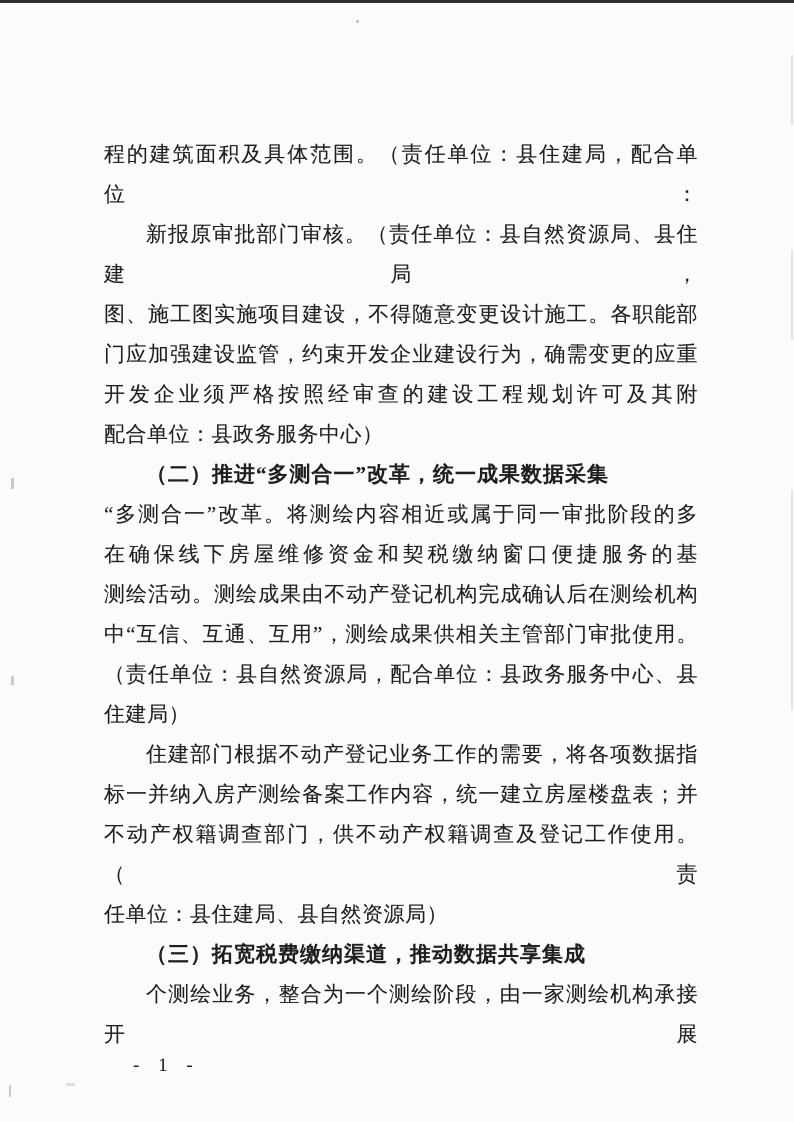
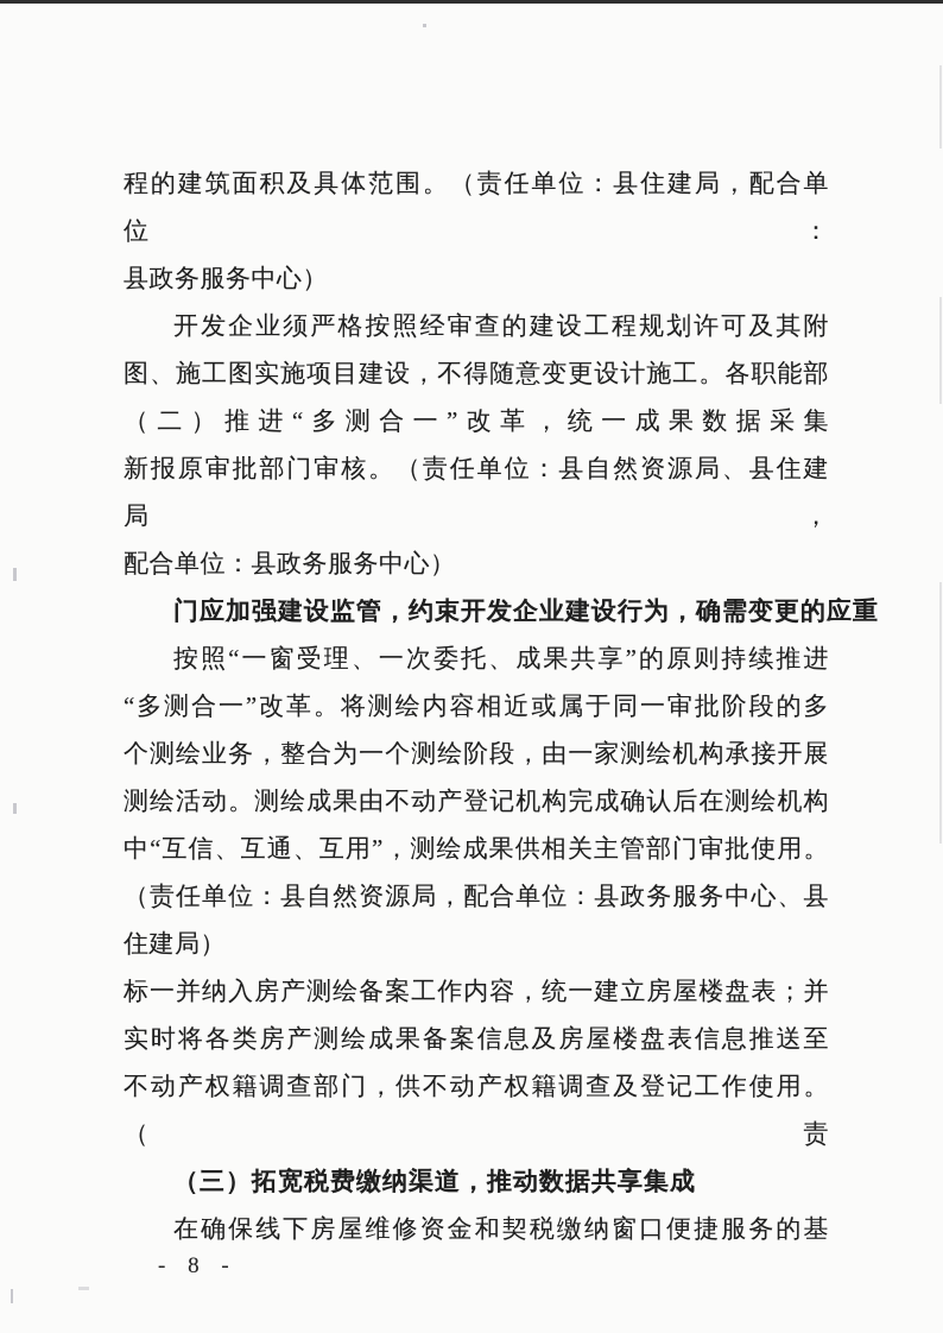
  程的建筑面积及具体范围。（责任单位：县住建局，配合单位：
+ 县政务服务中心）
- 新报原审批部门审核。（责任单位：县自然资源局、县住建局，
+ 开发企业须严格按照经审查的建设工程规划许可及其附
  图、施工图实施项目建设，不得随意变更设计施工。各职能部
- 门应加强建设监管，约束开发企业建设行为，确需变更的应重
+ （二）推进“多测合一”改革，统一成果数据采集
- 开发企业须严格按照经审查的建设工程规划许可及其附
+ 新报原审批部门审核。（责任单位：县自然资源局、县住建局，
  配合单位：县政务服务中心）
- （二）推进“多测合一”改革，统一成果数据采集
+ 门应加强建设监管，约束开发企业建设行为，确需变更的应重
+ 按照“一窗受理、一次委托、成果共享”的原则持续推进
  “多测合一”改革。将测绘内容相近或属于同一审批阶段的多
- 在确保线下房屋维修资金和契税缴纳窗口便捷服务的基
+ 个测绘业务，整合为一个测绘阶段，由一家测绘机构承接开展
  测绘活动。测绘成果由不动产登记机构完成确认后在测绘机构
  中“互信、互通、互用”，测绘成果供相关主管部门审批使用。
  （责任单位：县自然资源局，配合单位：县政务服务中心、县
  住建局）
- 住建部门根据不动产登记业务工作的需要，将各项数据指
  标一并纳入房产测绘备案工作内容，统一建立房屋楼盘表；并
+ 实时将各类房产测绘成果备案信息及房屋楼盘表信息推送至
  不动产权籍调查部门，供不动产权籍调查及登记工作使用。（责
- 任单位：县住建局、县自然资源局）
  （三）拓宽税费缴纳渠道，推动数据共享集成
- 个测绘业务，整合为一个测绘阶段，由一家测绘机构承接开展
+ 在确保线下房屋维修资金和契税缴纳窗口便捷服务的基
- - 1 -
+ - 8 -
